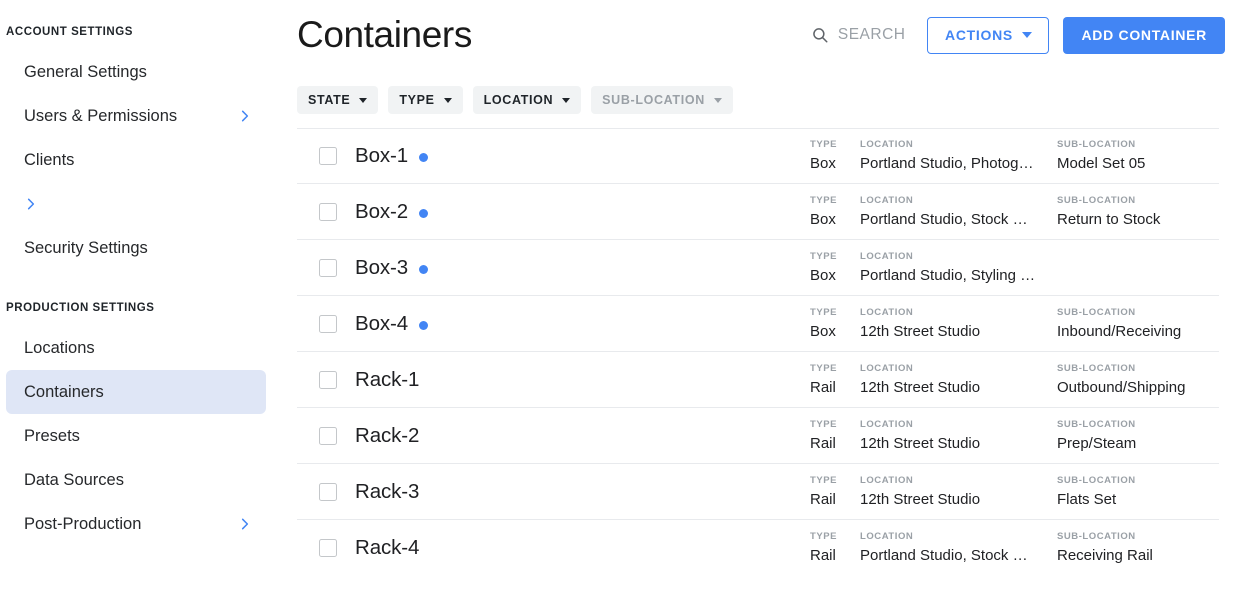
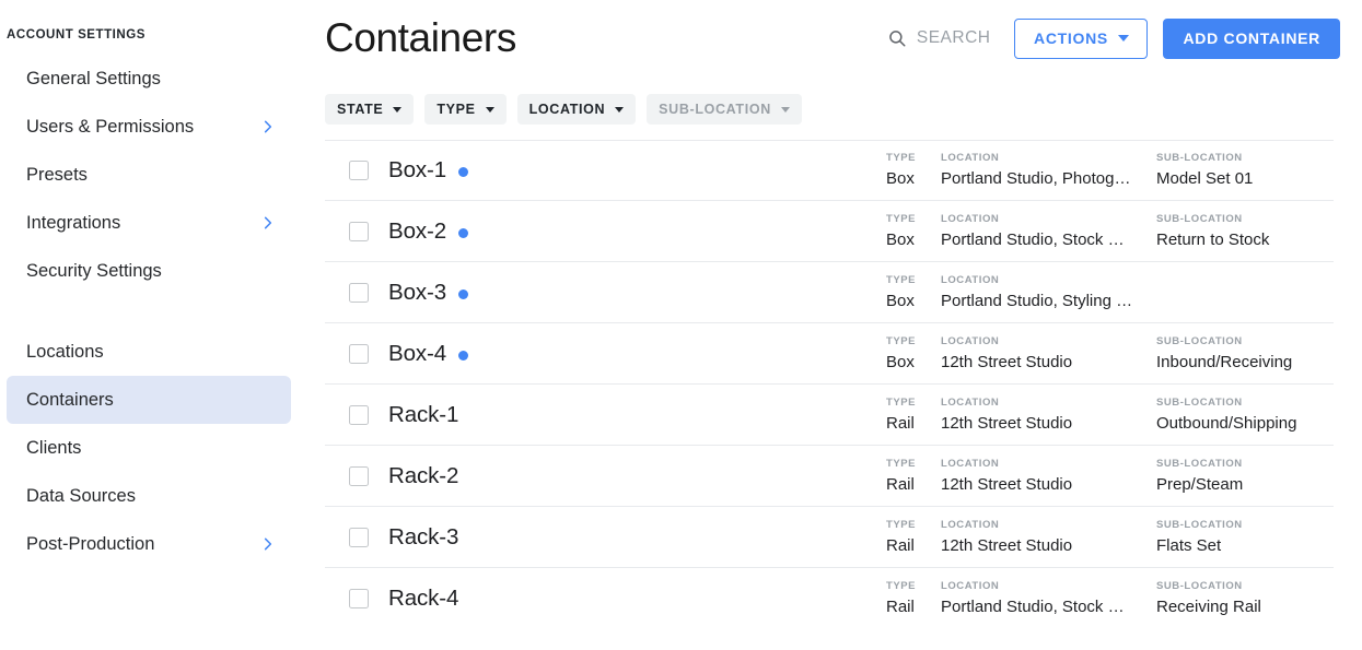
  ACCOUNT SETTINGS
  General Settings
  Users & Permissions
- Clients
+ Presets
+ Integrations
  Security Settings
- PRODUCTION SETTINGS
  Locations
  Containers
- Presets
+ Clients
  Data Sources
  Post-Production
  Containers
  SEARCH
  ACTIONS
  ADD CONTAINER
  STATE
  TYPE
  LOCATION
  SUB-LOCATION
  Box-1
  TYPE
  Box
  LOCATION
  Portland Studio, Photog…
  SUB-LOCATION
- Model Set 05
+ Model Set 01
  Box-2
  TYPE
  Box
  LOCATION
  Portland Studio, Stock …
  SUB-LOCATION
  Return to Stock
  Box-3
  TYPE
  Box
  LOCATION
  Portland Studio, Styling …
  Box-4
  TYPE
  Box
  LOCATION
  12th Street Studio
  SUB-LOCATION
  Inbound/Receiving
  Rack-1
  TYPE
  Rail
  LOCATION
  12th Street Studio
  SUB-LOCATION
  Outbound/Shipping
  Rack-2
  TYPE
  Rail
  LOCATION
  12th Street Studio
  SUB-LOCATION
  Prep/Steam
  Rack-3
  TYPE
  Rail
  LOCATION
  12th Street Studio
  SUB-LOCATION
  Flats Set
  Rack-4
  TYPE
  Rail
  LOCATION
  Portland Studio, Stock …
  SUB-LOCATION
  Receiving Rail
